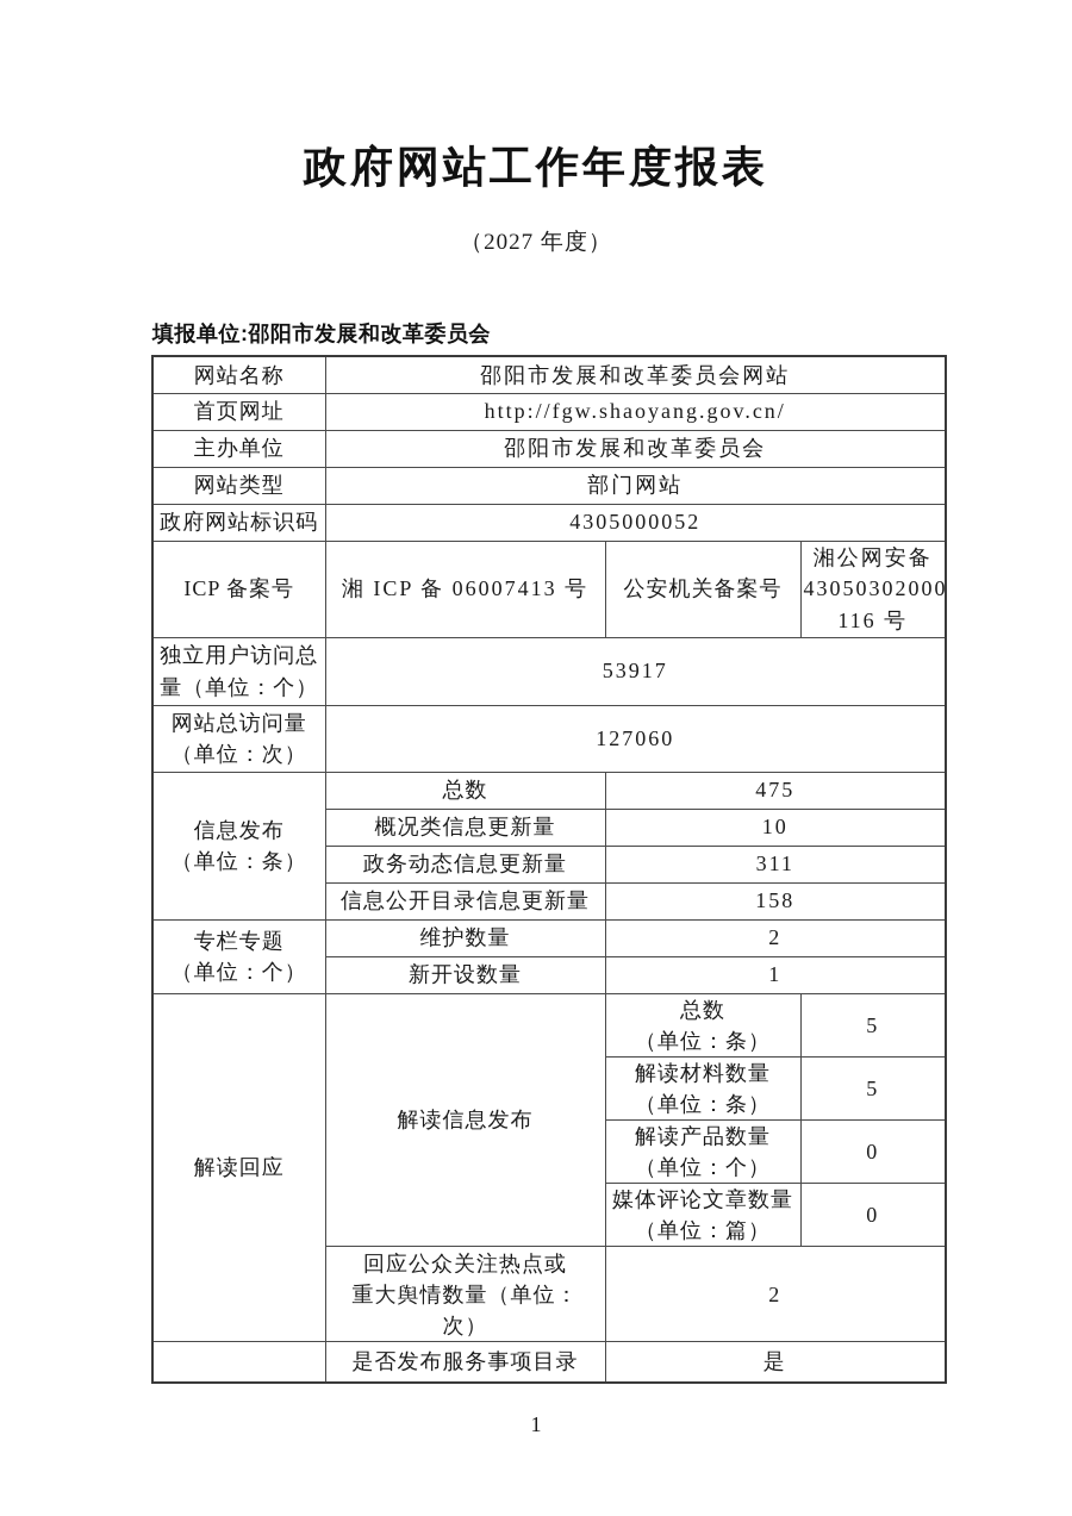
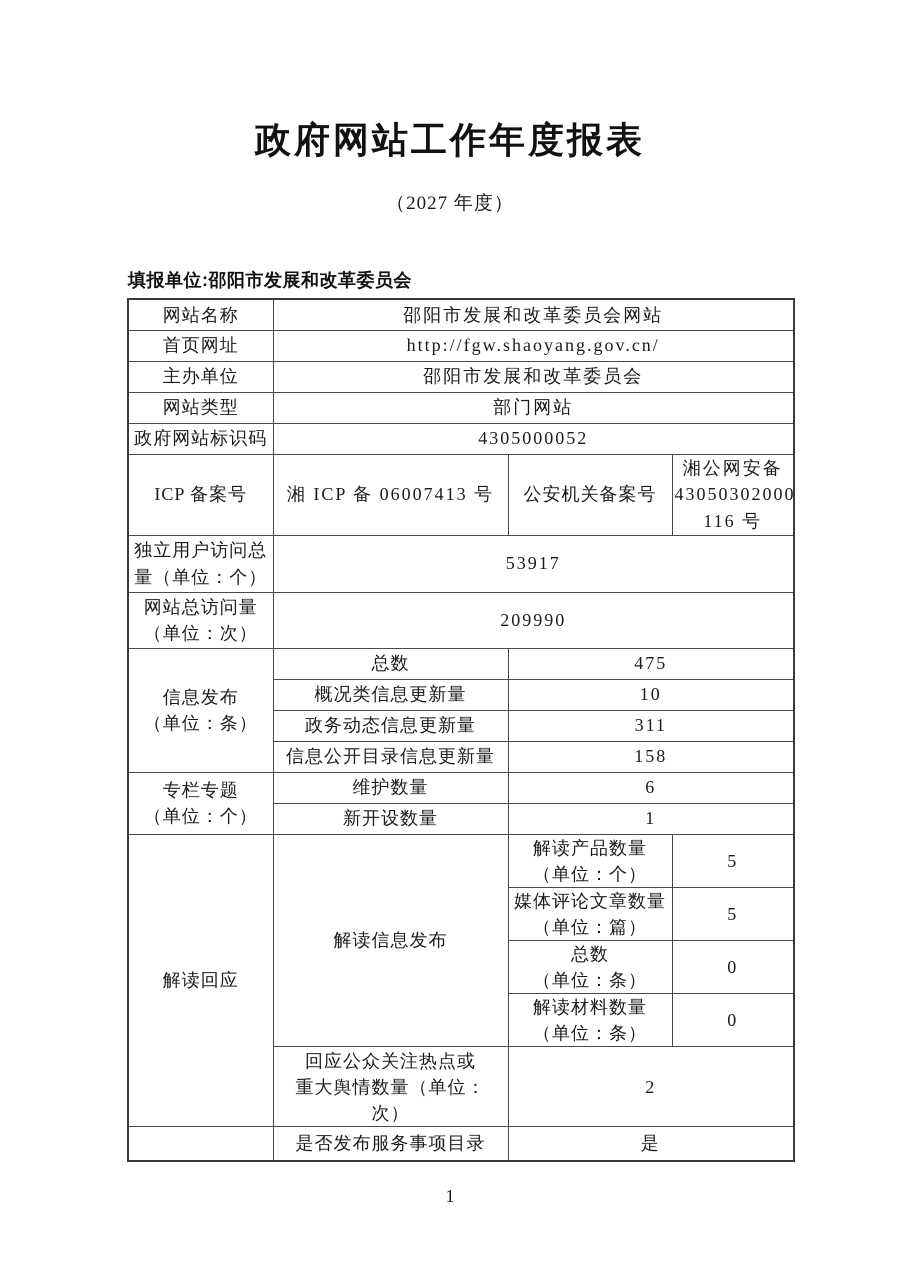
  政府网站工作年度报表
  （2027 年度）
  填报单位:邵阳市发展和改革委员会
  网站名称	邵阳市发展和改革委员会网站
  首页网址	http://fgw.shaoyang.gov.cn/
  主办单位	邵阳市发展和改革委员会
  网站类型	部门网站
  政府网站标识码	4305000052
  ICP 备案号	湘 ICP 备 06007413 号	公安机关备案号	湘公网安备 43050302000 116 号
  独立用户访问总 量（单位：个）	53917
- 网站总访问量 （单位：次）	127060
+ 网站总访问量 （单位：次）	209990
  信息发布 （单位：条）	总数	475
  概况类信息更新量	10
  政务动态信息更新量	311
  信息公开目录信息更新量	158
- 专栏专题 （单位：个）	维护数量	2
+ 专栏专题 （单位：个）	维护数量	6
  新开设数量	1
- 解读回应	解读信息发布	总数 （单位：条）	5
+ 解读回应	解读信息发布	解读产品数量 （单位：个）	5
- 解读材料数量 （单位：条）	5
+ 媒体评论文章数量 （单位：篇）	5
- 解读产品数量 （单位：个）	0
+ 总数 （单位：条）	0
- 媒体评论文章数量 （单位：篇）	0
+ 解读材料数量 （单位：条）	0
  回应公众关注热点或 重大舆情数量（单位： 次）	2
  	是否发布服务事项目录	是
  1
